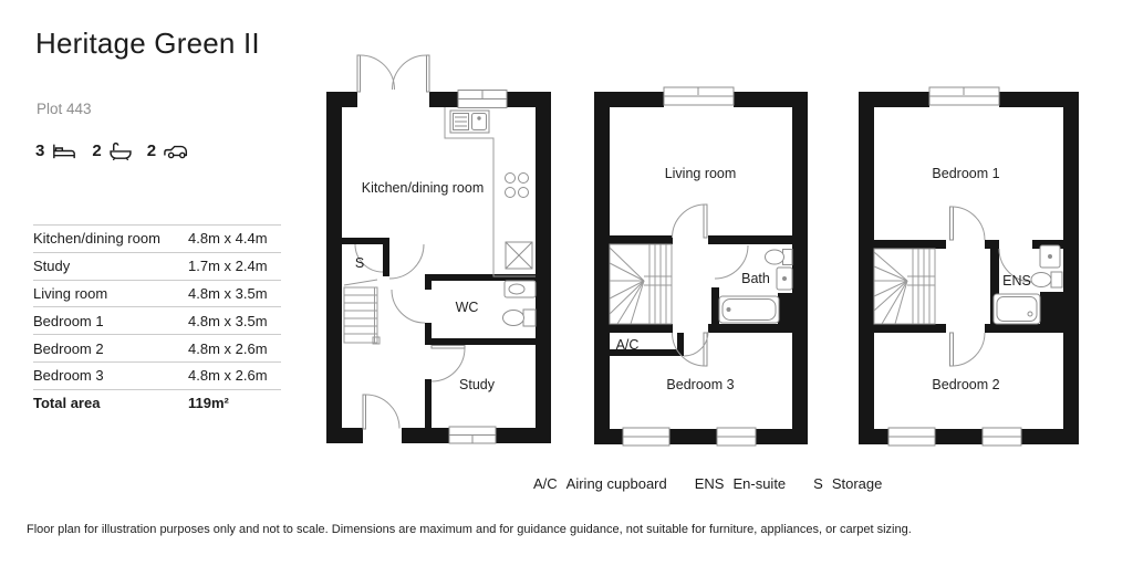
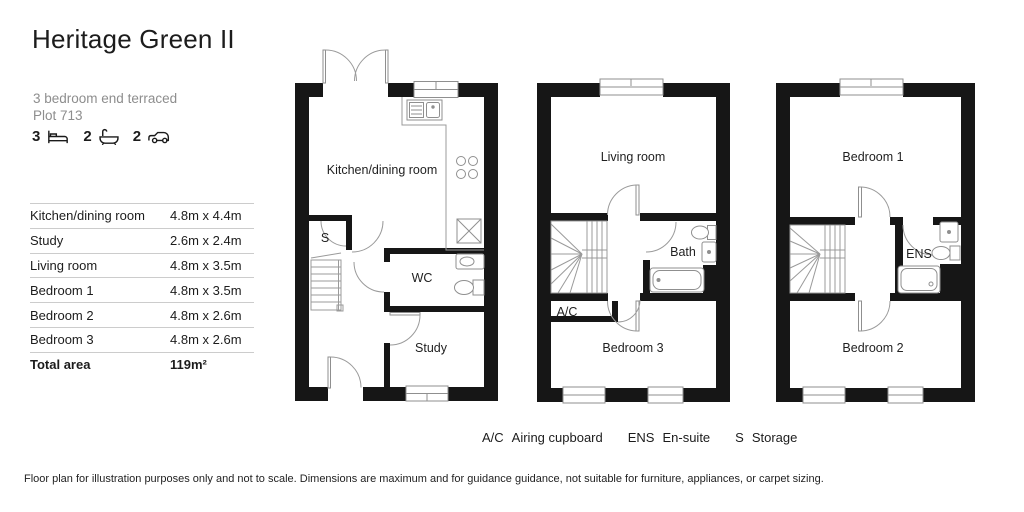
  Heritage Green II
+ 3 bedroom end terraced
- Plot 443
+ Plot 713
  3
  2
  2
  Kitchen/dining room
  4.8m x 4.4m
  Study
- 1.7m x 2.4m
+ 2.6m x 2.4m
  Living room
  4.8m x 3.5m
  Bedroom 1
  4.8m x 3.5m
  Bedroom 2
  4.8m x 2.6m
  Bedroom 3
  4.8m x 2.6m
  Total area
  119m²
  Kitchen/dining room
  S
  WC
  Study
  Living room
  Bath
  A/C
  Bedroom 3
  Bedroom 1
  ENS
  Bedroom 2
  A/C
  Airing cupboard
  ENS
  En-suite
  S
  Storage
  Floor plan for illustration purposes only and not to scale. Dimensions are maximum and for guidance guidance, not suitable for furniture, appliances, or carpet sizing.
